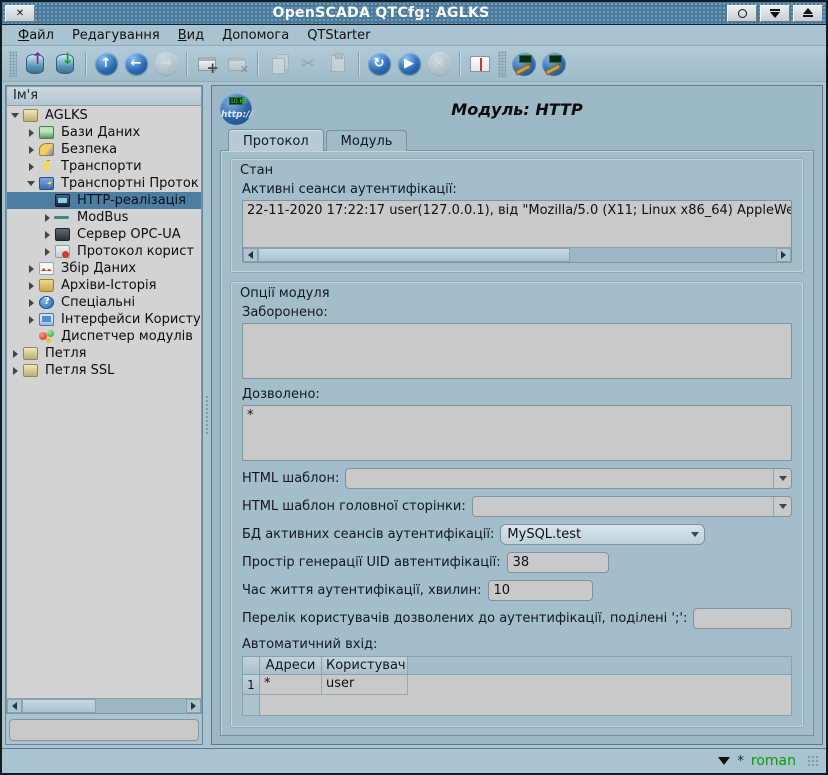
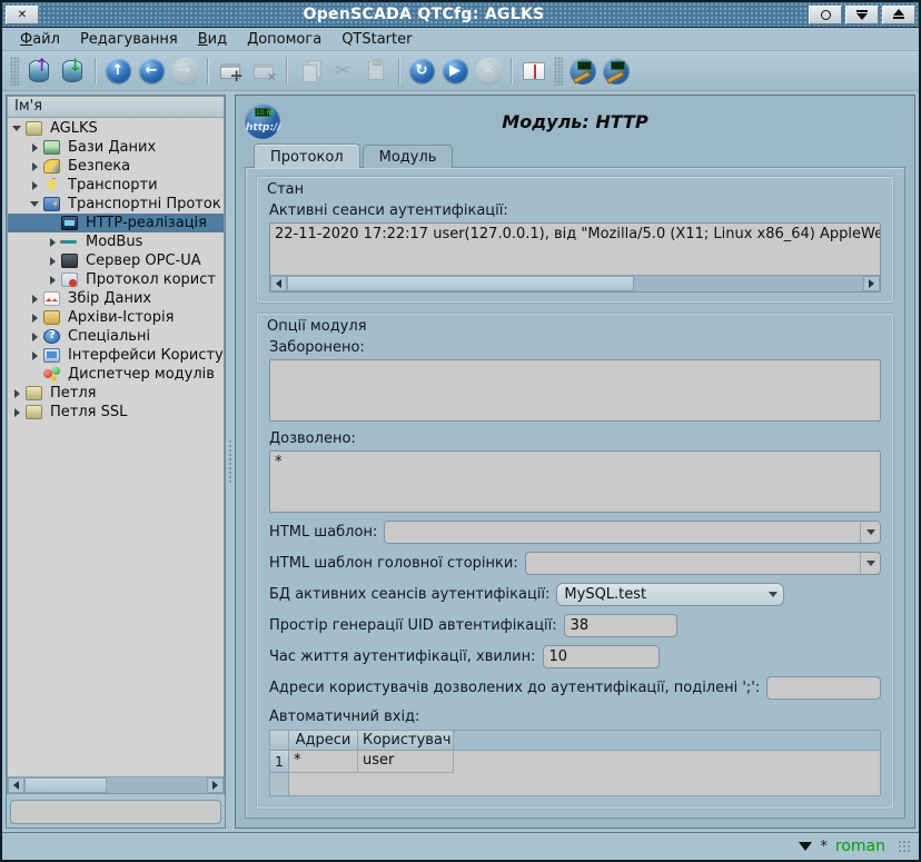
  ✕
  OpenSCADA QTCfg: AGLKS
  Файл
  Редагування
  Вид
  Допомога
  QTStarter
  ↑
  ←
  →
  ↻
  ▶
  ✕
  Ім'я
  AGLKS
  Бази Даних
  Безпека
  Транспорти
  Транспортні Проток
  HTTP-реалізація
  ModBus
  Сервер OPC-UA
  Протокол корист
  Збір Даних
  Архіви-Історія
  Спеціальні
  Інтерфейси Користу
  Диспетчер модулів
  Петля
  Петля SSL
  http://
  Модуль: HTTP
  Протокол
  Модуль
  Стан
  Активні сеанси аутентифікації:
  22-11-2020 17:22:17 user(127.0.0.1), від "Mozilla/5.0 (X11; Linux x86_64) AppleWe
  Опції модуля
  Заборонено:
  Дозволено:
  *
  HTML шаблон:
  HTML шаблон головної сторінки:
  БД активних сеансів аутентифікації:
  MySQL.test
  Простір генерації UID автентифікації:
  38
  Час життя аутентифікації, хвилин:
  10
- Перелік користувачів дозволених до аутентифікації, поділені ';':
+ Адреси користувачів дозволених до аутентифікації, поділені ';':
  Автоматичний вхід:
  Адреси
  Користувач
  1
  *
  user
  *
  roman
